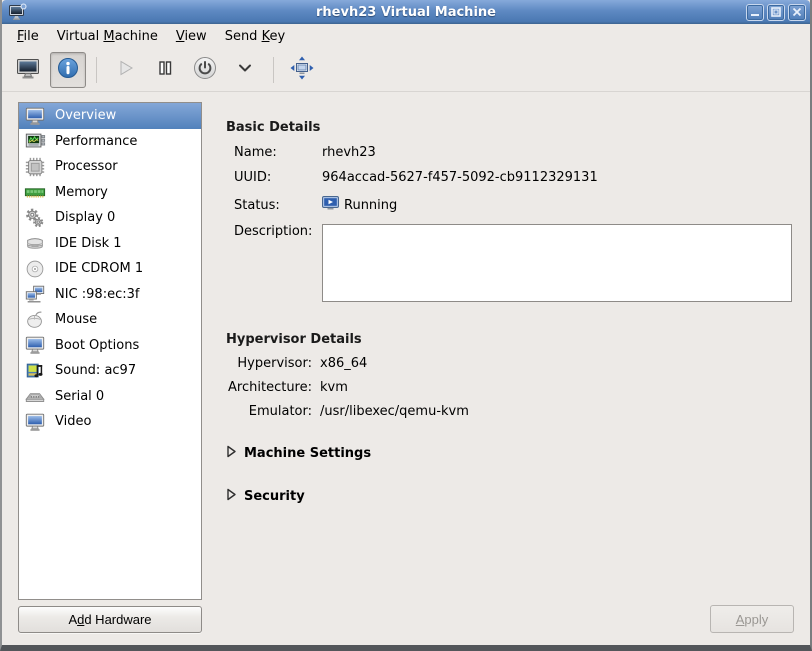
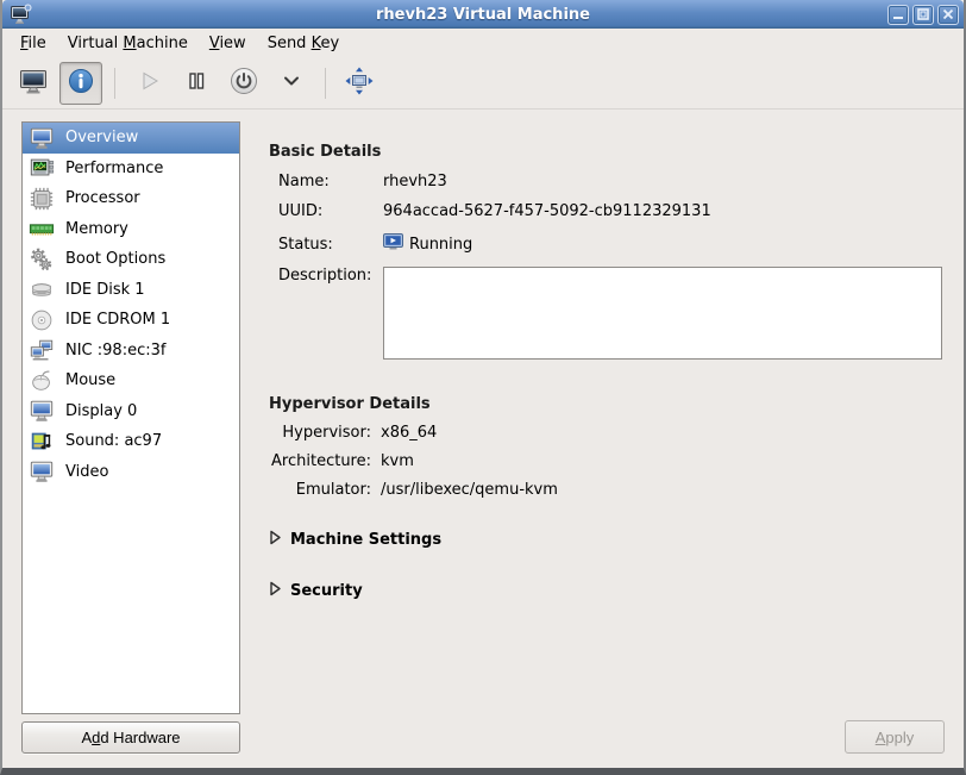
  rhevh23 Virtual Machine
  File
  Virtual Machine
  View
  Send Key
  Overview
  Performance
  Processor
  Memory
- Display 0
+ Boot Options
  IDE Disk 1
  IDE CDROM 1
  NIC :98:ec:3f
  Mouse
- Boot Options
+ Display 0
  Sound: ac97
- Serial 0
  Video
  Add Hardware
  Basic Details
  Name:
  rhevh23
  UUID:
  964accad-5627-f457-5092-cb9112329131
  Status:
  Running
  Description:
  Hypervisor Details
  Hypervisor:
  x86_64
  Architecture:
  kvm
  Emulator:
  /usr/libexec/qemu-kvm
  Machine Settings
  Security
  Apply
